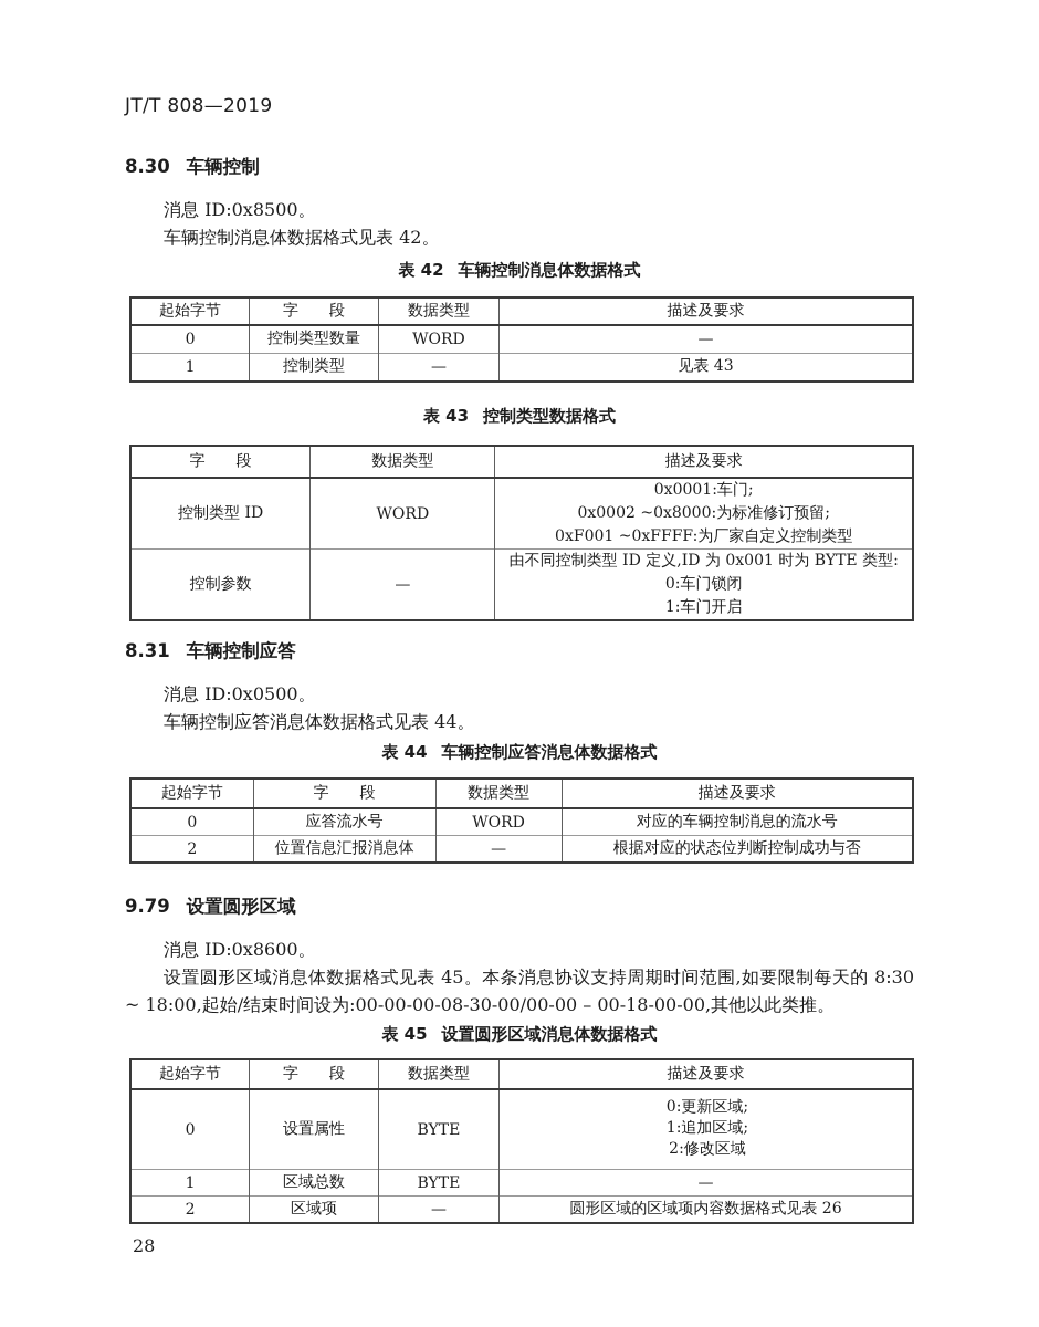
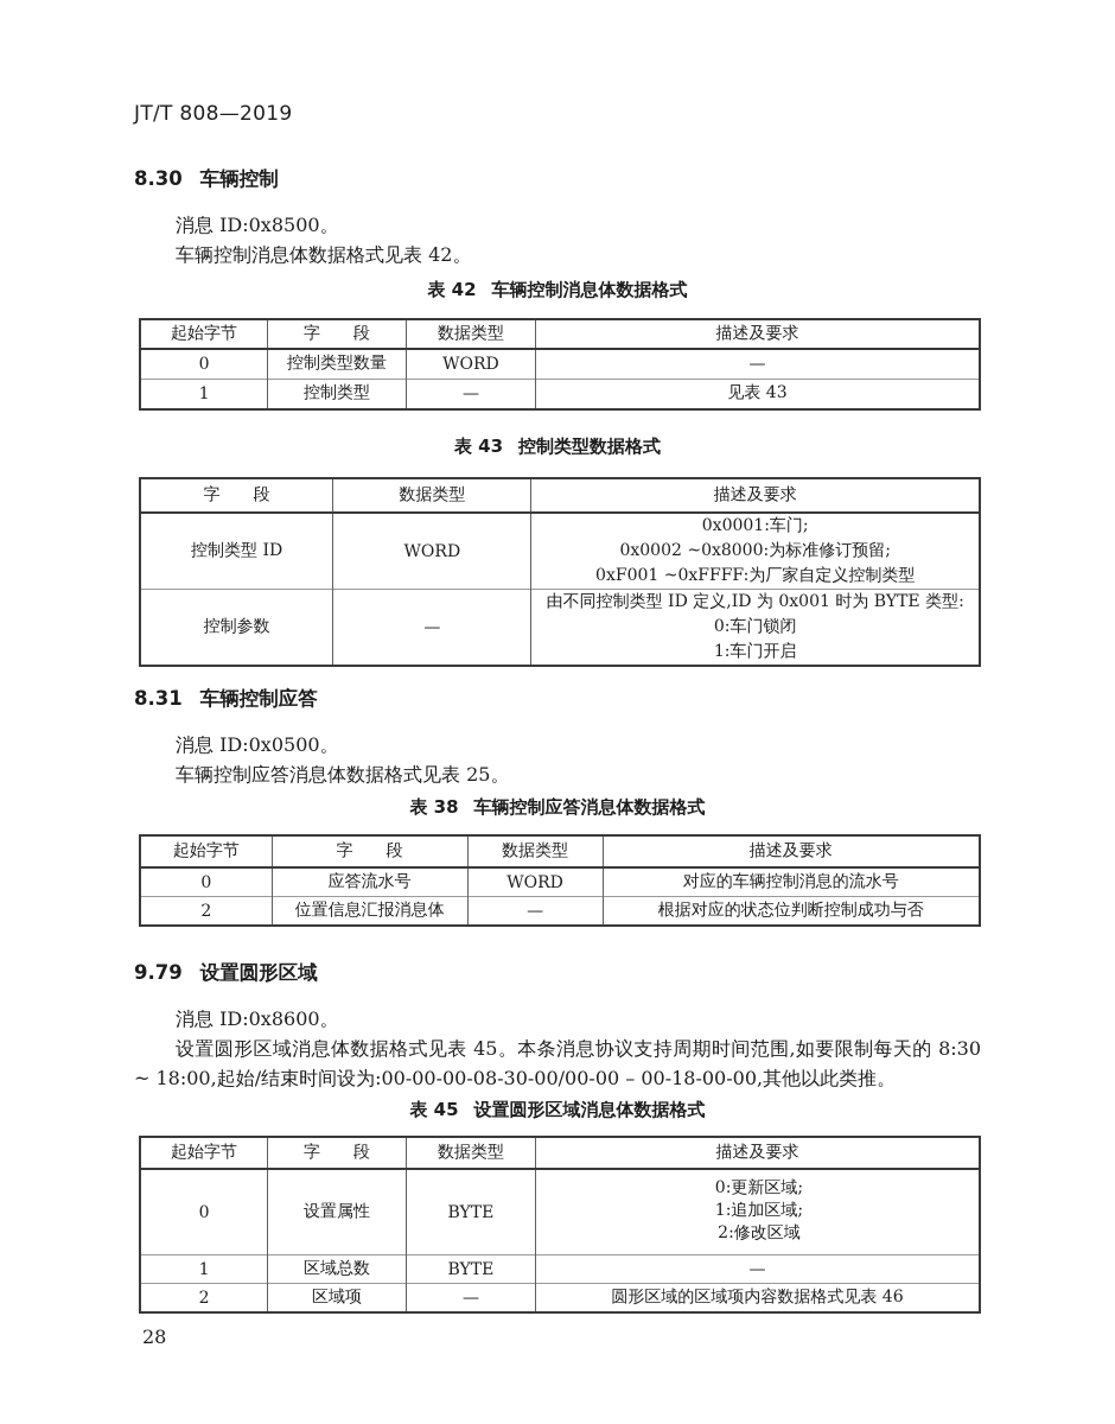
  JT/T 808—2019
  8.30 车辆控制
  消息 ID:0x8500。
  车辆控制消息体数据格式见表 42。
  表 42 车辆控制消息体数据格式
  起始字节	字 段	数据类型	描述及要求
  0	控制类型数量	WORD	—
  1	控制类型	—	见表 43
  表 43 控制类型数据格式
  字 段	数据类型	描述及要求
  控制类型 ID	WORD	0x0001:车门; 0x0002 ~0x8000:为标准修订预留; 0xF001 ~0xFFFF:为厂家自定义控制类型
  控制参数	—	由不同控制类型 ID 定义,ID 为 0x001 时为 BYTE 类型: 0:车门锁闭 1:车门开启
  8.31 车辆控制应答
  消息 ID:0x0500。
- 车辆控制应答消息体数据格式见表 44。
+ 车辆控制应答消息体数据格式见表 25。
- 表 44 车辆控制应答消息体数据格式
+ 表 38 车辆控制应答消息体数据格式
  起始字节	字 段	数据类型	描述及要求
  0	应答流水号	WORD	对应的车辆控制消息的流水号
  2	位置信息汇报消息体	—	根据对应的状态位判断控制成功与否
  9.79 设置圆形区域
  消息 ID:0x8600。
  设置圆形区域消息体数据格式见表 45。本条消息协议支持周期时间范围,如要限制每天的 8:30 ~ 18:00,起始/结束时间设为:00-00-00-08-30-00/00-00 – 00-18-00-00,其他以此类推。
  表 45 设置圆形区域消息体数据格式
  起始字节	字 段	数据类型	描述及要求
  0	设置属性	BYTE	0:更新区域; 1:追加区域; 2:修改区域
  1	区域总数	BYTE	—
- 2	区域项	—	圆形区域的区域项内容数据格式见表 26
+ 2	区域项	—	圆形区域的区域项内容数据格式见表 46
  28
